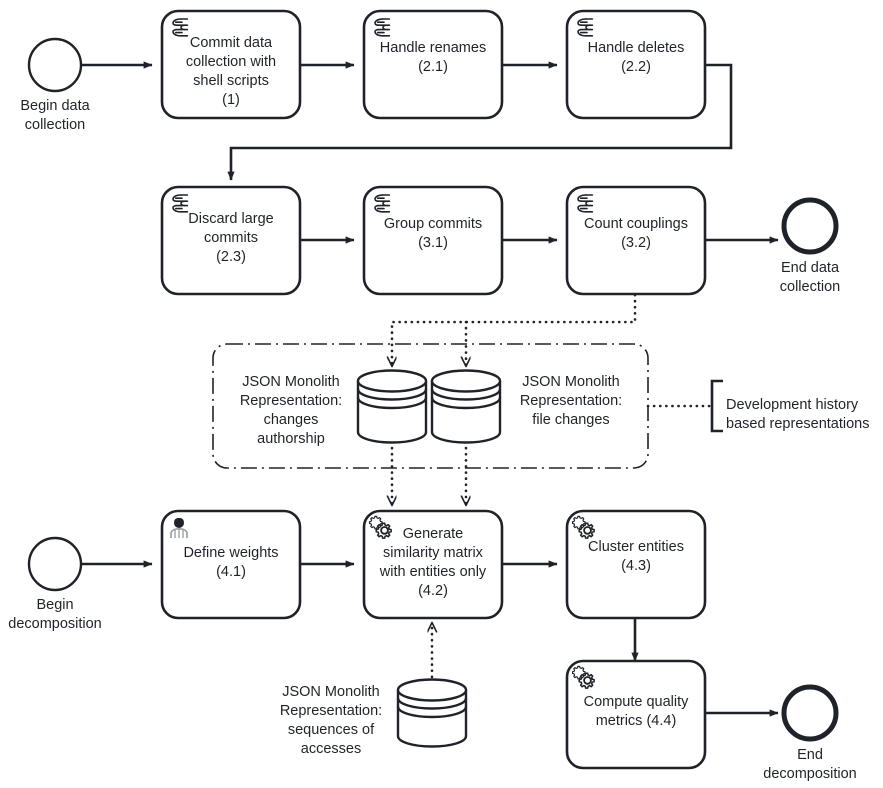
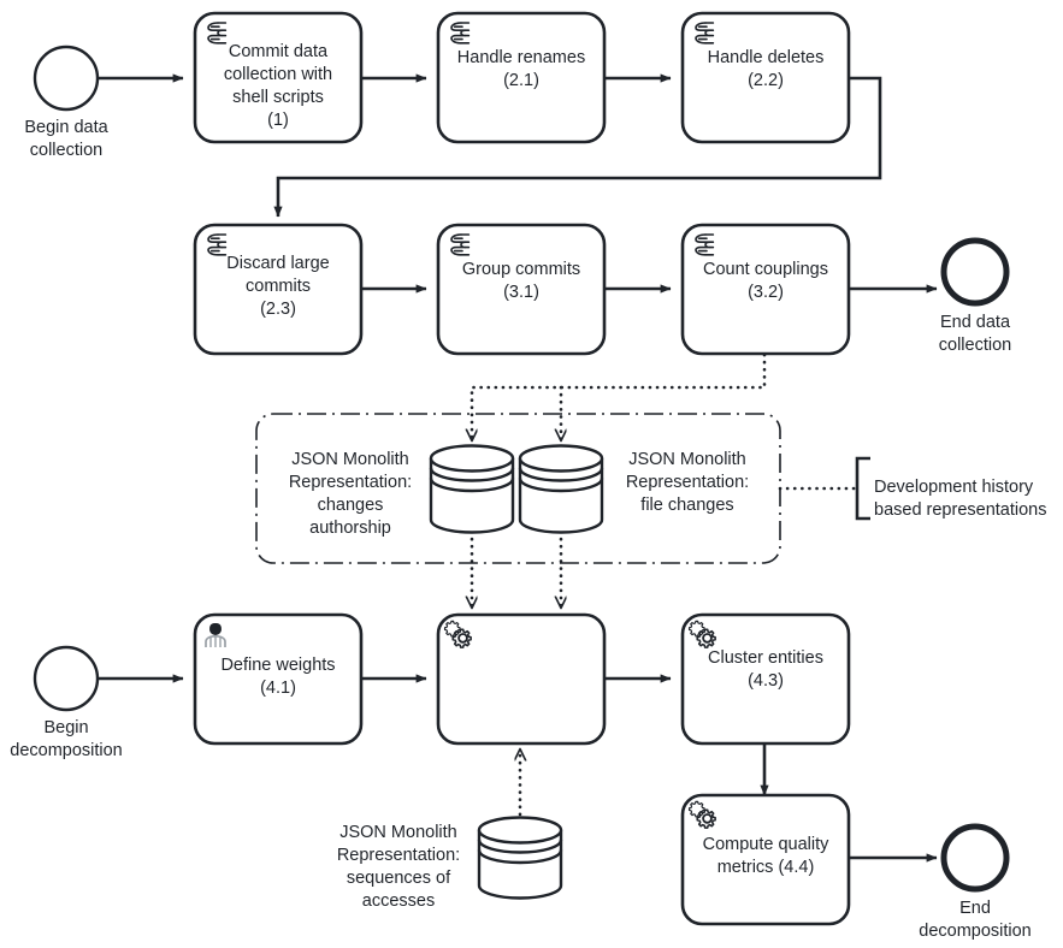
  Commit data
  collection with
  shell scripts
  (1)
  Handle renames
  (2.1)
  Handle deletes
  (2.2)
  Discard large
  commits
  (2.3)
  Group commits
  (3.1)
  Count couplings
  (3.2)
  Define weights
  (4.1)
- Generate
- similarity matrix
- with entities only
- (4.2)
  Cluster entities
  (4.3)
  Compute quality
  metrics (4.4)
  Begin data
  collection
  End data
  collection
  Begin
  decomposition
  End
  decomposition
  JSON Monolith
  Representation:
  changes
  authorship
  JSON Monolith
  Representation:
  file changes
  JSON Monolith
  Representation:
  sequences of
  accesses
  Development history
  based representations
